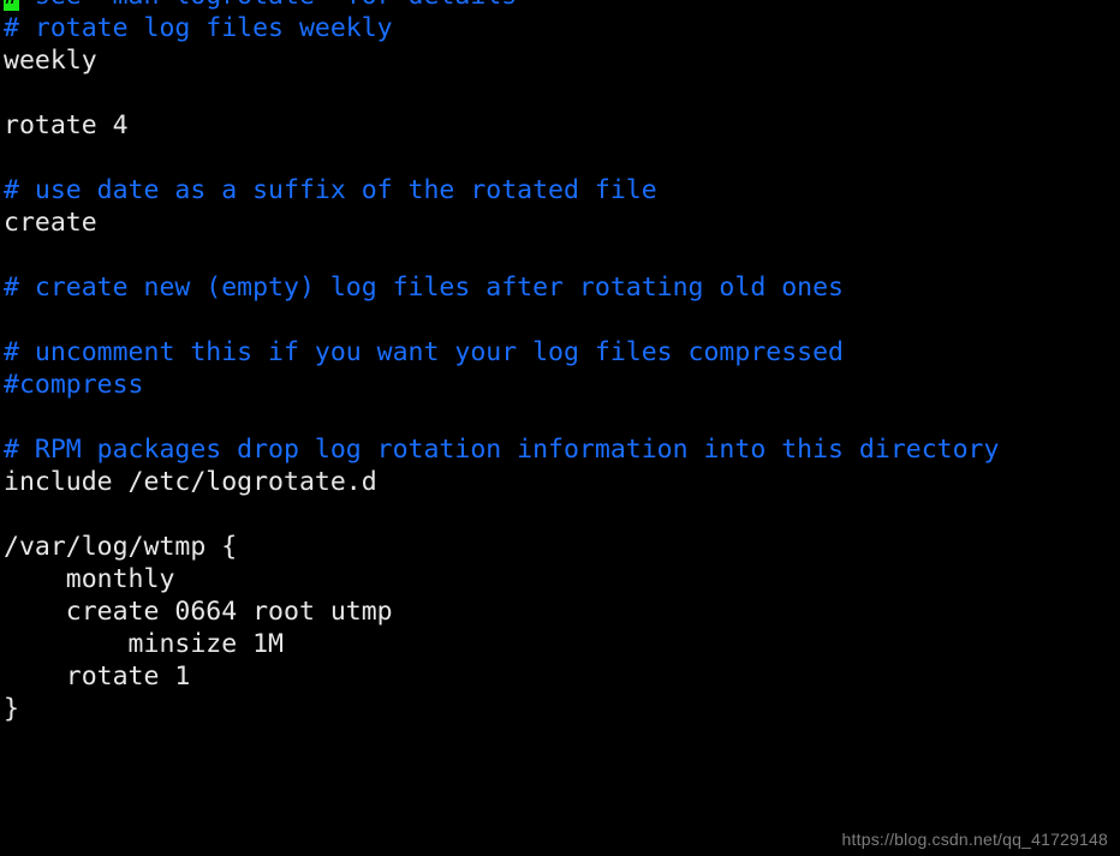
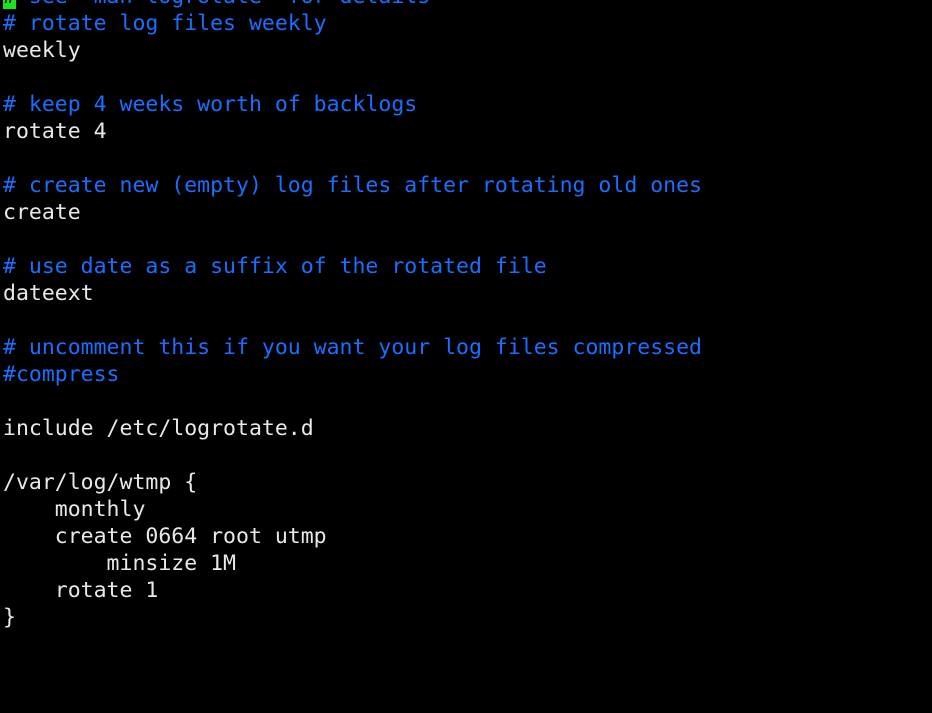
  # rotate log files weekly
  weekly
+ # keep 4 weeks worth of backlogs
  rotate 4
- # use date as a suffix of the rotated file
+ # create new (empty) log files after rotating old ones
  create
- # create new (empty) log files after rotating old ones
+ # use date as a suffix of the rotated file
+ dateext
  # uncomment this if you want your log files compressed
  #compress
- # RPM packages drop log rotation information into this directory
  include /etc/logrotate.d
  /var/log/wtmp {
  monthly
  create 0664 root utmp
  minsize 1M
  rotate 1
  }
- https://blog.csdn.net/qq_41729148
